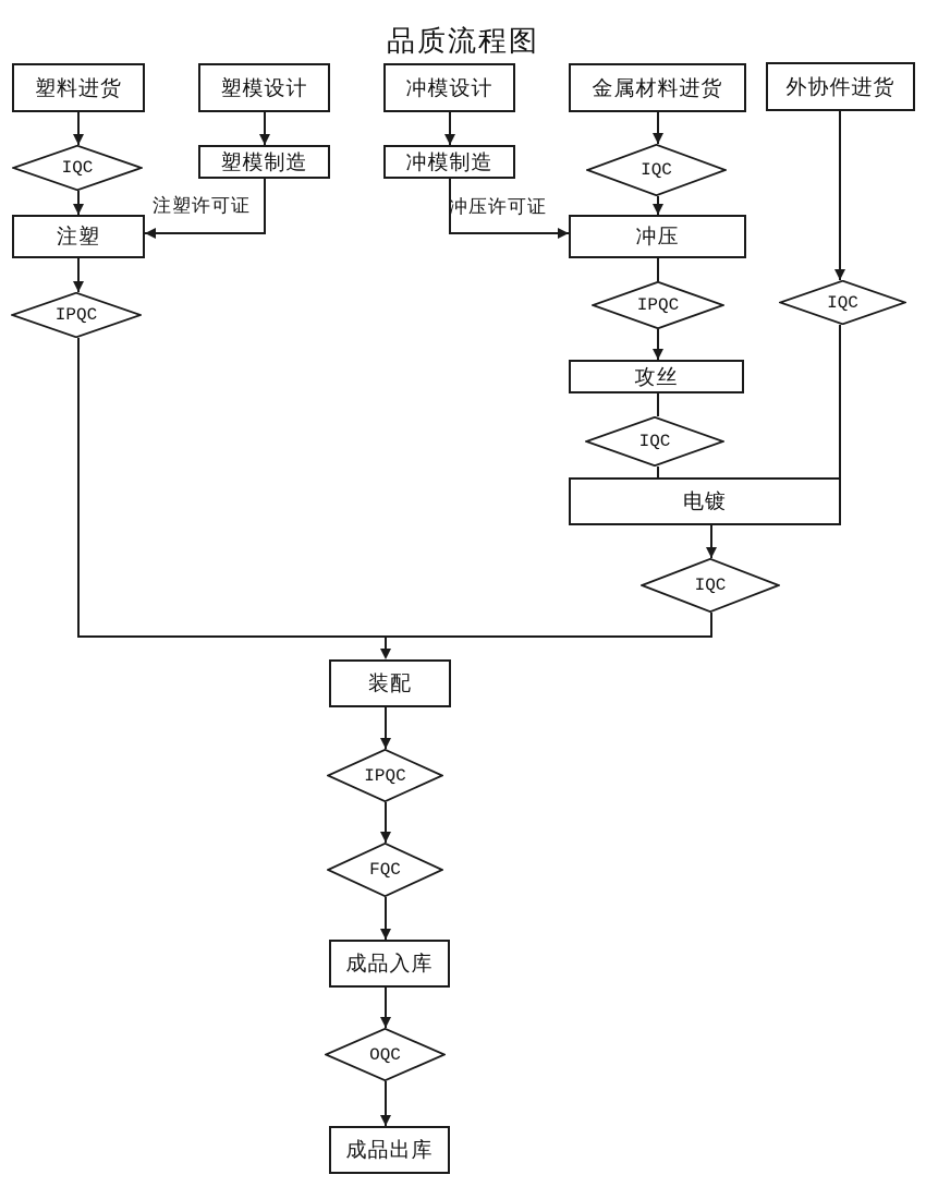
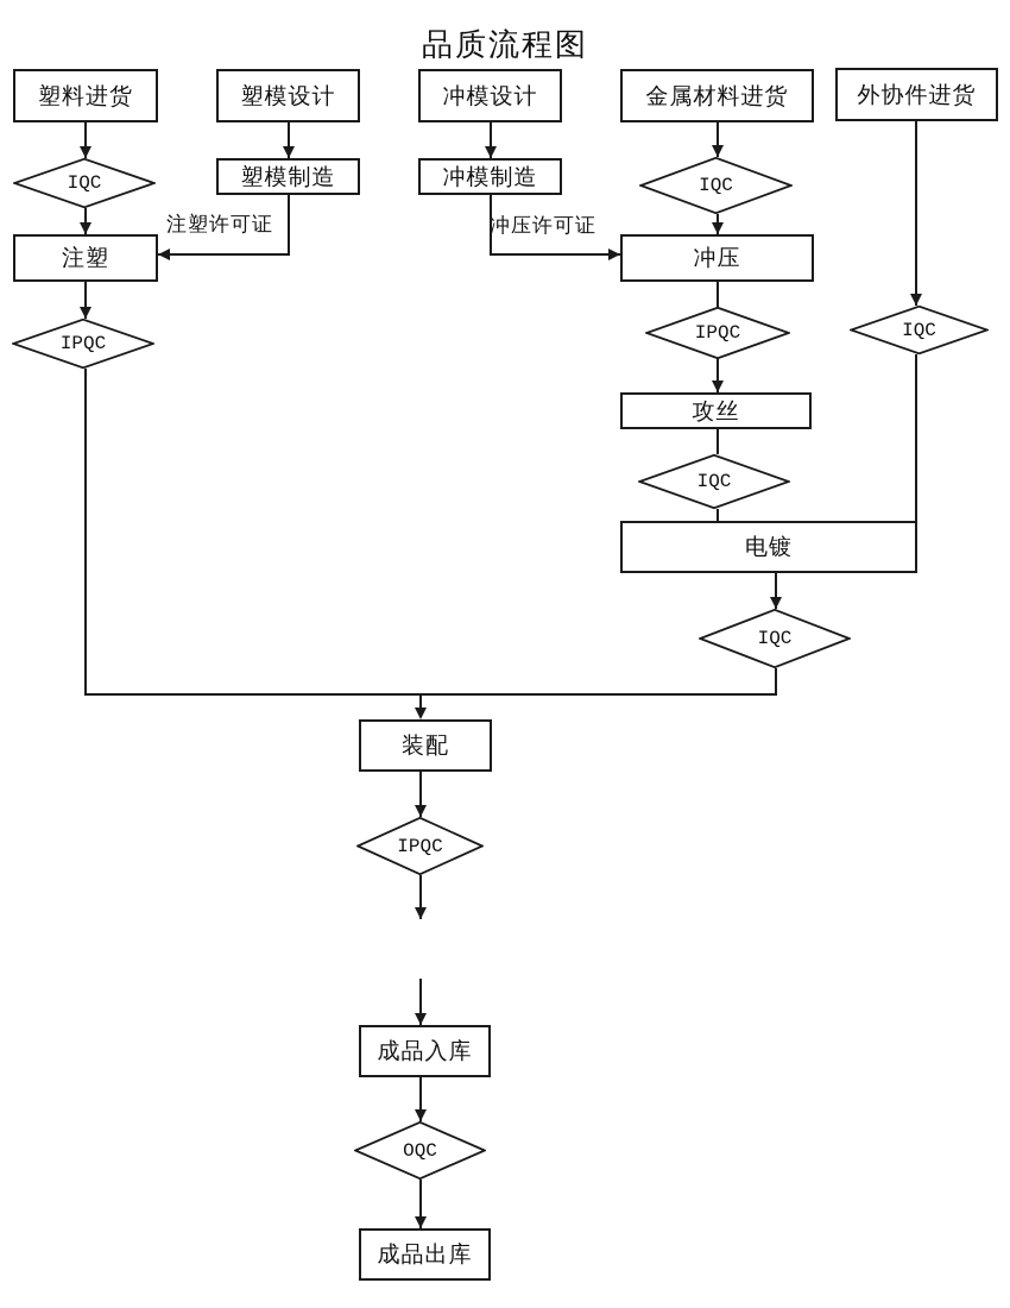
  品质流程图
  塑料进货
  塑模设计
  冲模设计
  金属材料进货
  外协件进货
  塑模制造
  冲模制造
  注塑
  冲压
  攻丝
  电镀
  装配
  成品入库
  成品出库
  IQC
  IPQC
  IQC
  IPQC
  IQC
  IQC
  IQC
  IPQC
- FQC
  OQC
  注塑许可证
  冲压许可证
